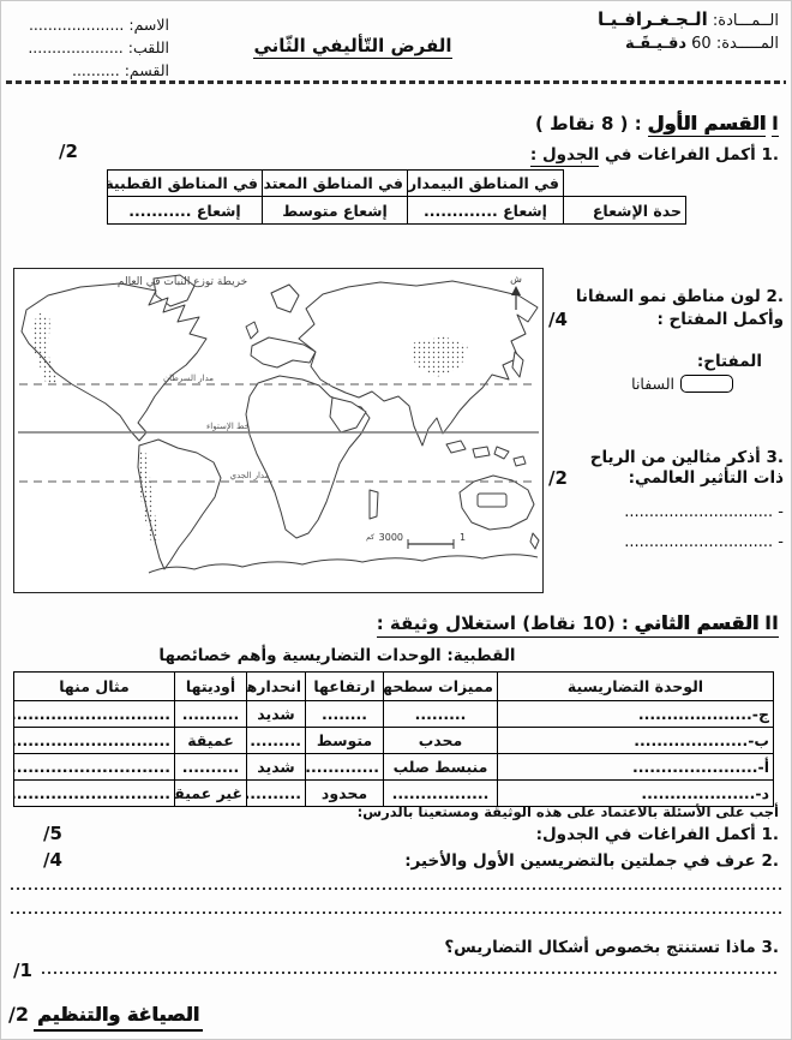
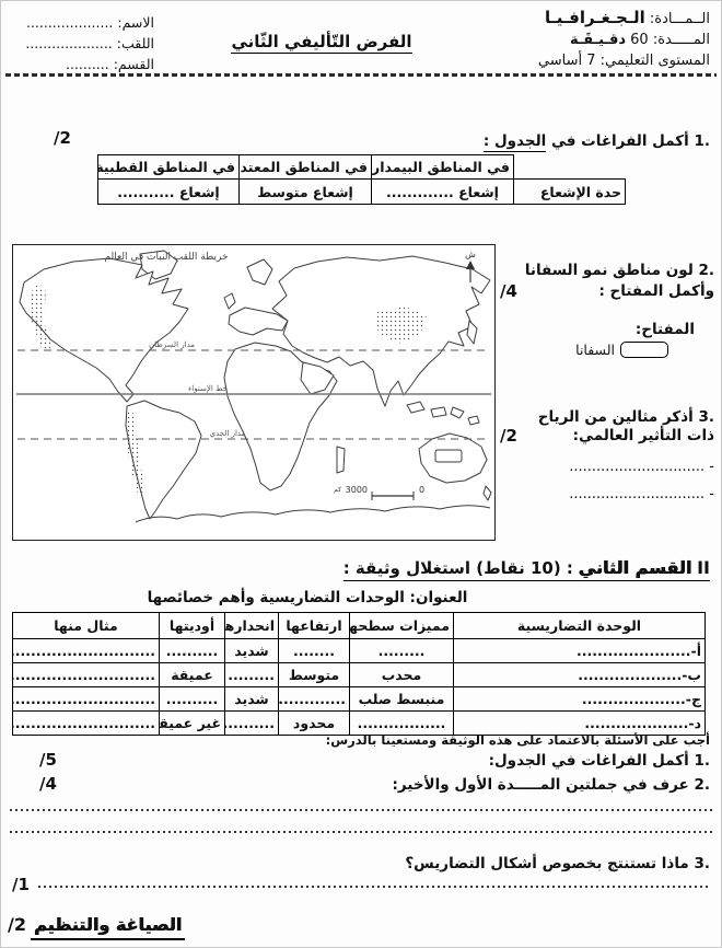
  الــمـــادة: الـجـغـرافـيـا
  المـــــدة: 60 دقـيـقَـة
+ المستوى التعليمي: 7 أساسي
  الفرض التّأليفي الثّاني
  الاسم: ....................
  اللقب: ....................
  القسم: ..........
- I القسم الأول : ( 8 نقاط )
  1. أكمل الفراغات في الجدول :
  /2
  	في المناطق البيمدار	في المناطق المعتد	في المناطق القطبية
  حدة الإشعاع	إشعاع .............	إشعاع متوسط	إشعاع ...........
  مدار السرطان
  خط الإستواء
  مدار الجدي
- خريطة توزع النبات في العالم
+ خريطة اللقب النبات في العالم
  ش
  3000
- 1
+ 0
  2. لون مناطق نمو السفانا
  وأكمل المفتاح :
  /4
  المفتاح:
  السفانا
  3. أذكر مثالين من الرياح
  ذات التأثير العالمي:
  /2
  - ..............................
  - ..............................
  II القسم الثاني : (10 نقاط) استغلال وثيقة :
- القطبية: الوحدات التضاريسية وأهم خصائصها
+ العنوان: الوحدات التضاريسية وأهم خصائصها
  الوحدة التضاريسية	مميزات سطحه	ارتفاعها	انحداره	أوديتها	مثال منها
- ج-....................	.........	........	شديد	..........	............................
+ أ-......................	.........	........	شديد	..........	............................
  ب-....................	محدب	متوسط	.........	عميقة	............................
- أ-......................	منبسط صلب	.............	شديد	..........	............................
+ ج-....................	منبسط صلب	.............	شديد	..........	............................
  د-....................	.................	محدود	..........	غير عميق	............................
  أجب على الأسئلة بالاعتماد على هذه الوثيقة ومستعينا بالدرس:
  1. أكمل الفراغات في الجدول:
  /5
- 2. عرف في جملتين بالتضريسين الأول والأخير:
+ 2. عرف في جملتين المـــــدة الأول والأخير:
  /4
  3. ماذا تستنتج بخصوص أشكال التضاريس؟
  /1
  /2
  الصياغة والتنظيم
